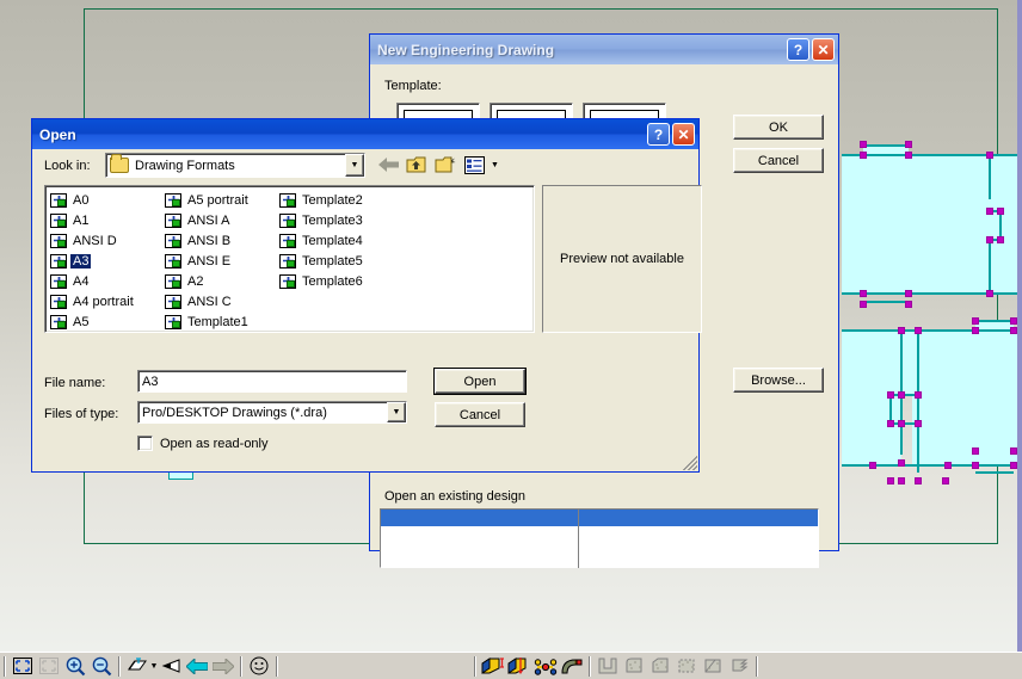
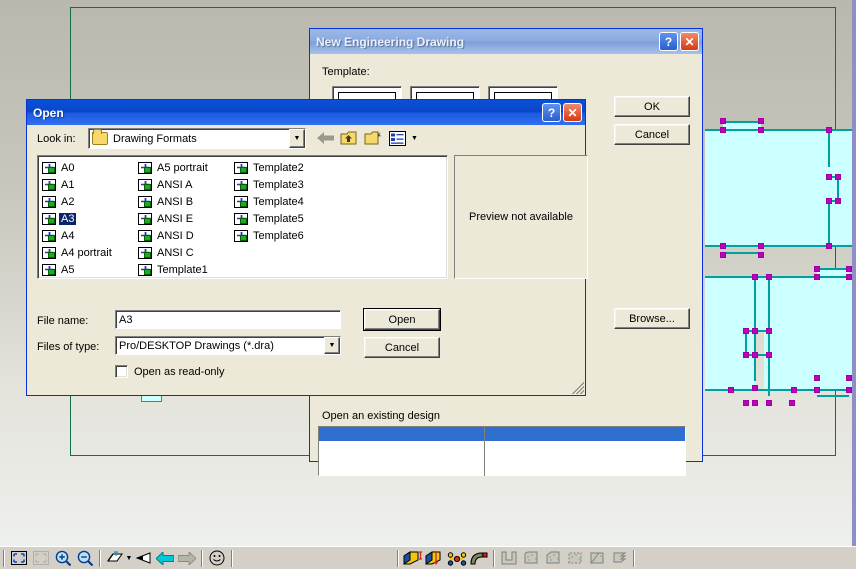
  New Engineering Drawing
  ?
  ✕
  Template:
  OK
  Cancel
  Browse...
  Open an existing design
  Open
  ?
  ✕
  Look in:
  Drawing Formats
  A0
  A1
- ANSI D
+ A2
  A3
  A4
  A4 portrait
  A5
  A5 portrait
  ANSI A
  ANSI B
  ANSI E
- A2
+ ANSI D
  ANSI C
  Template1
  Template2
  Template3
  Template4
  Template5
  Template6
  Preview not available
  File name:
  A3
  Files of type:
  Pro/DESKTOP Drawings (*.dra)
  Open
  Cancel
  Open as read-only
